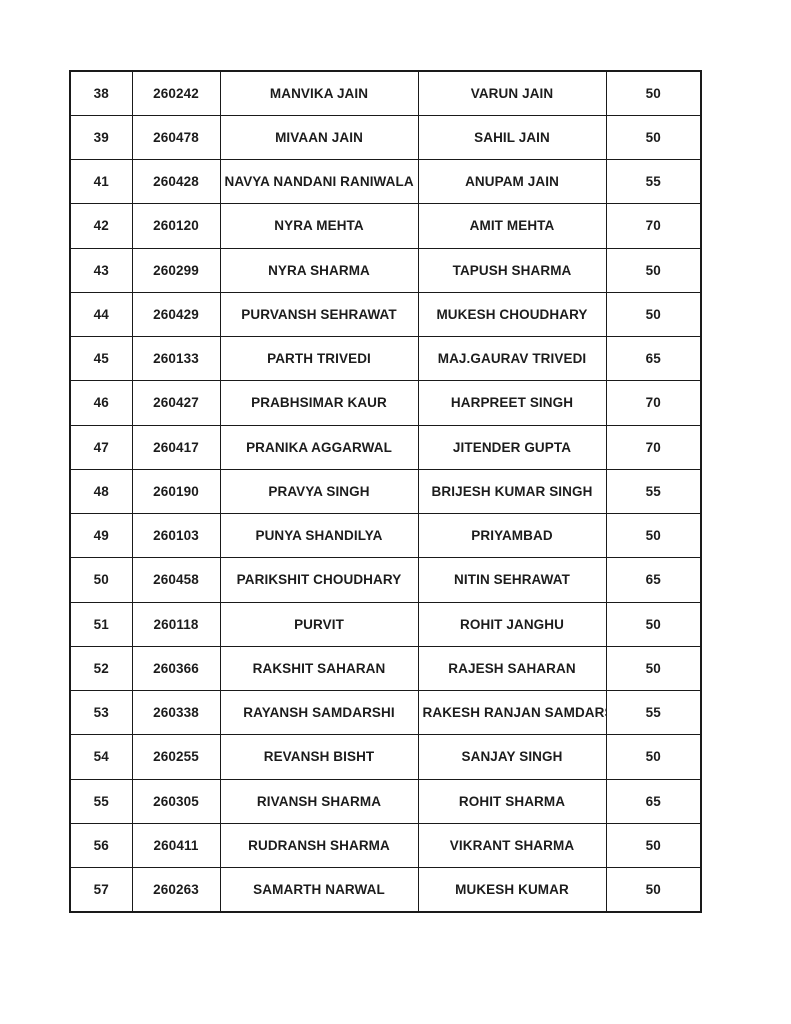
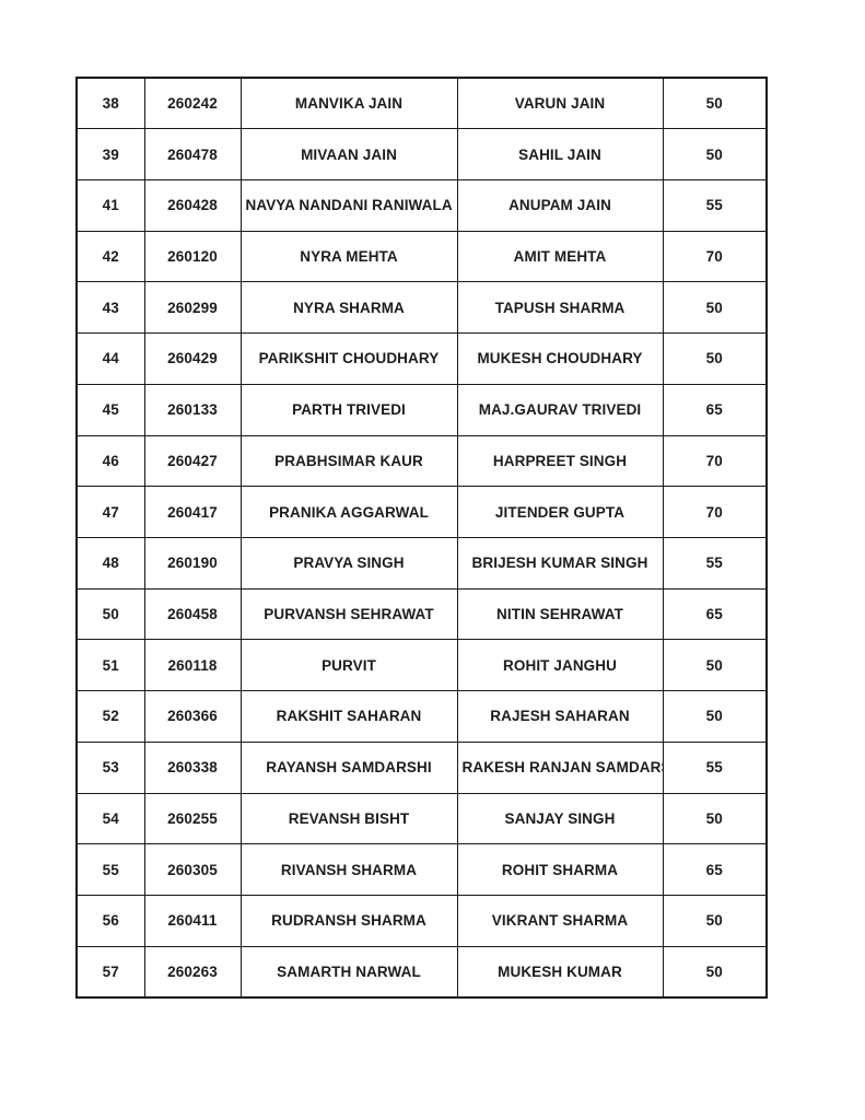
  38	260242	MANVIKA JAIN	VARUN JAIN	50
  39	260478	MIVAAN JAIN	SAHIL JAIN	50
  41	260428	NAVYA NANDANI RANIWALA	ANUPAM JAIN	55
  42	260120	NYRA MEHTA	AMIT MEHTA	70
  43	260299	NYRA SHARMA	TAPUSH SHARMA	50
- 44	260429	PURVANSH SEHRAWAT	MUKESH CHOUDHARY	50
+ 44	260429	PARIKSHIT CHOUDHARY	MUKESH CHOUDHARY	50
  45	260133	PARTH TRIVEDI	MAJ.GAURAV TRIVEDI	65
  46	260427	PRABHSIMAR KAUR	HARPREET SINGH	70
  47	260417	PRANIKA AGGARWAL	JITENDER GUPTA	70
  48	260190	PRAVYA SINGH	BRIJESH KUMAR SINGH	55
- 49	260103	PUNYA SHANDILYA	PRIYAMBAD	50
- 50	260458	PARIKSHIT CHOUDHARY	NITIN SEHRAWAT	65
+ 50	260458	PURVANSH SEHRAWAT	NITIN SEHRAWAT	65
  51	260118	PURVIT	ROHIT JANGHU	50
  52	260366	RAKSHIT SAHARAN	RAJESH SAHARAN	50
  53	260338	RAYANSH SAMDARSHI	RAKESH RANJAN SAMDAR	55
  54	260255	REVANSH BISHT	SANJAY SINGH	50
  55	260305	RIVANSH SHARMA	ROHIT SHARMA	65
  56	260411	RUDRANSH SHARMA	VIKRANT SHARMA	50
  57	260263	SAMARTH NARWAL	MUKESH KUMAR	50
